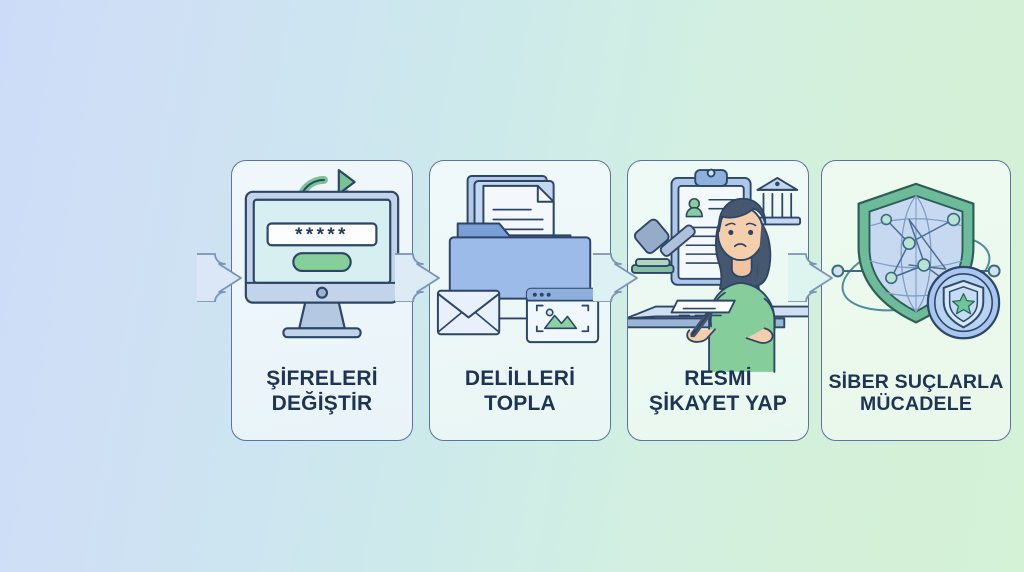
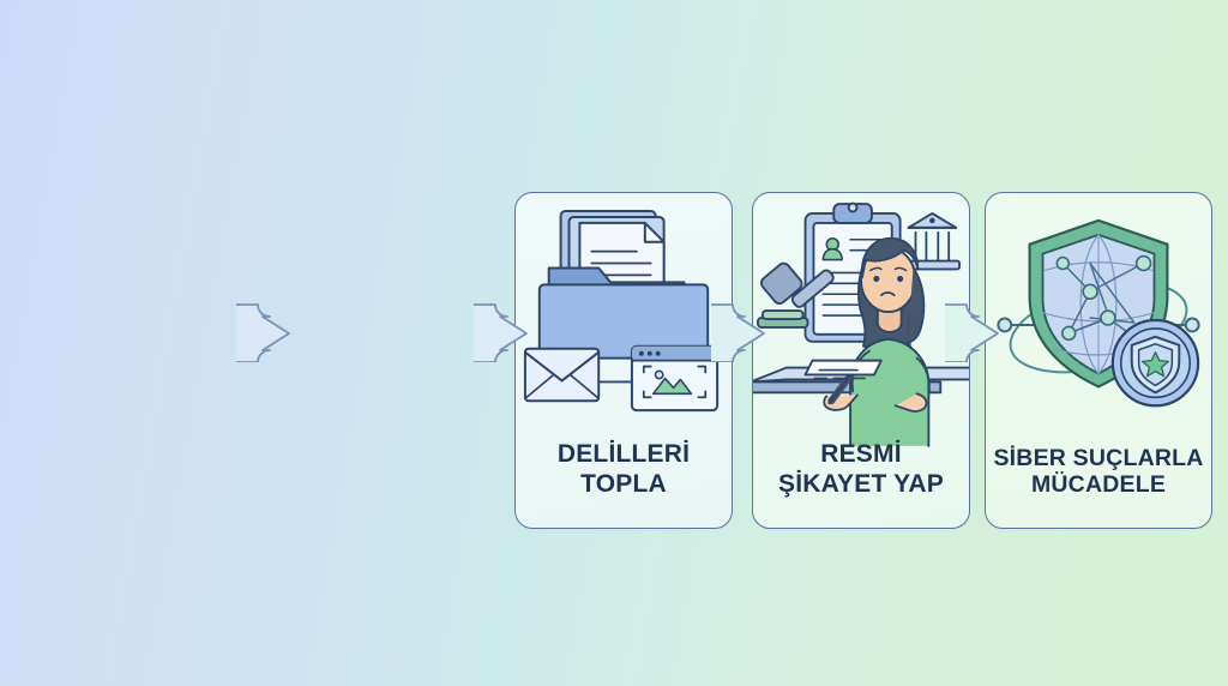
- *****
- ŞİFRELERİ
- DEĞİŞTİR
  DELİLLERİ
  TOPLA
  RESMİ
  ŞİKAYET YAP
  SİBER SUÇLARLA
  MÜCADELE
